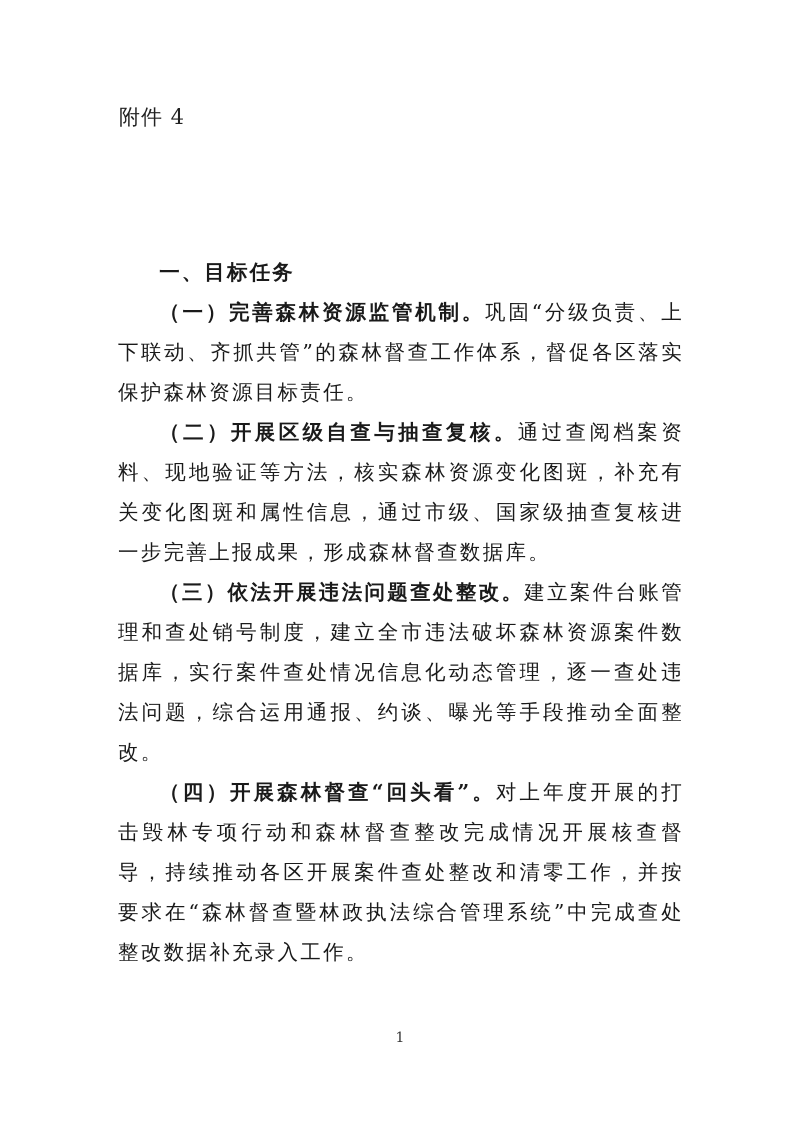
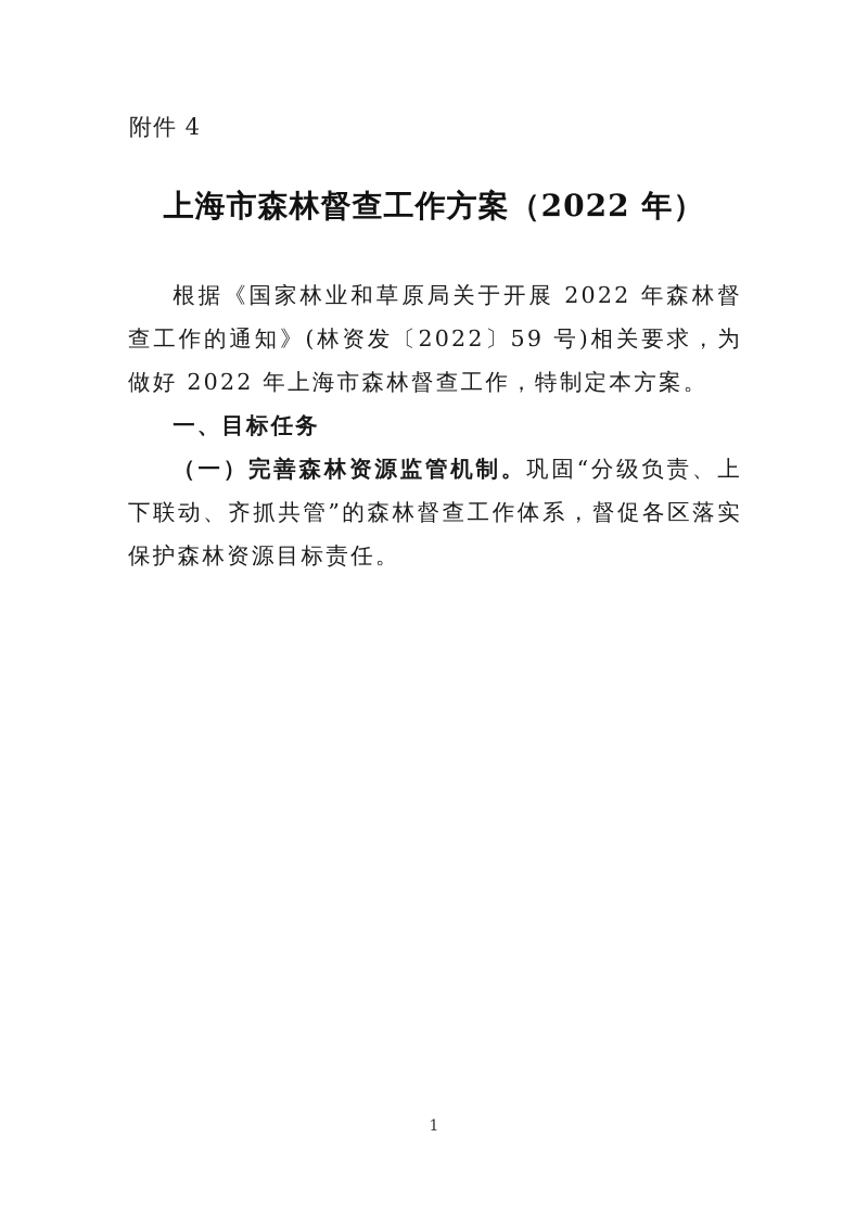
  附件 4
+ 上海市森林督查工作方案（2022 年）
+ 根据《国家林业和草原局关于开展 2022 年森林督查工作的通知》(林资发〔2022〕59 号)相关要求，为做好 2022 年上海市森林督查工作，特制定本方案。
  一、目标任务
  （一）完善森林资源监管机制。巩固“分级负责、上下联动、齐抓共管”的森林督查工作体系，督促各区落实保护森林资源目标责任。
- （二）开展区级自查与抽查复核。通过查阅档案资料、现地验证等方法，核实森林资源变化图斑，补充有关变化图斑和属性信息，通过市级、国家级抽查复核进一步完善上报成果，形成森林督查数据库。
- （三）依法开展违法问题查处整改。建立案件台账管理和查处销号制度，建立全市违法破坏森林资源案件数据库，实行案件查处情况信息化动态管理，逐一查处违法问题，综合运用通报、约谈、曝光等手段推动全面整改。
- （四）开展森林督查“回头看”。对上年度开展的打击毁林专项行动和森林督查整改完成情况开展核查督导，持续推动各区开展案件查处整改和清零工作，并按要求在“森林督查暨林政执法综合管理系统”中完成查处整改数据补充录入工作。
  1
